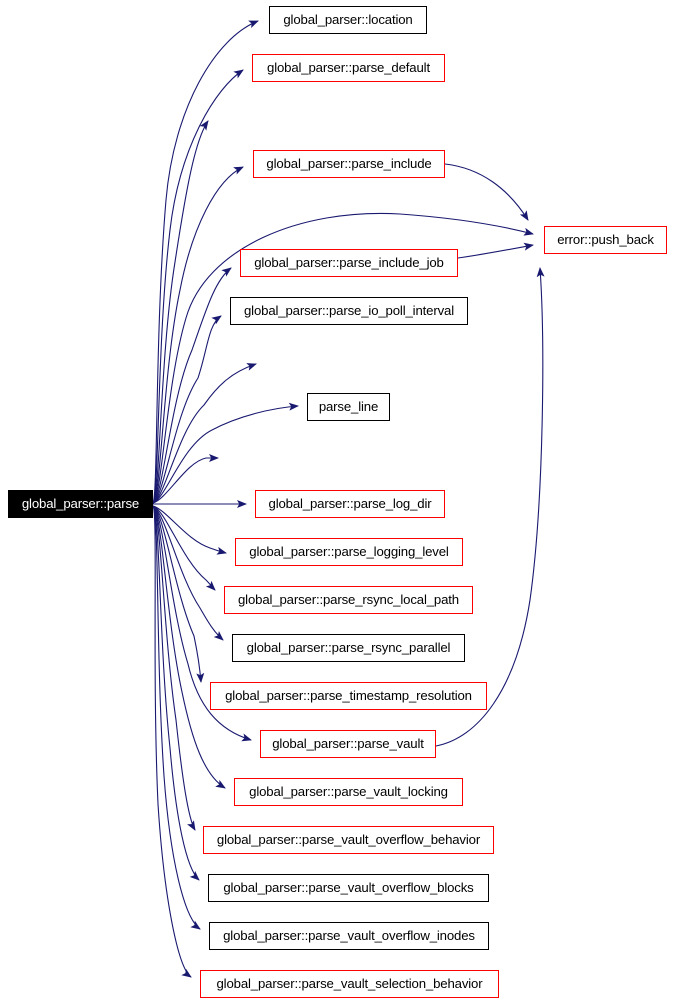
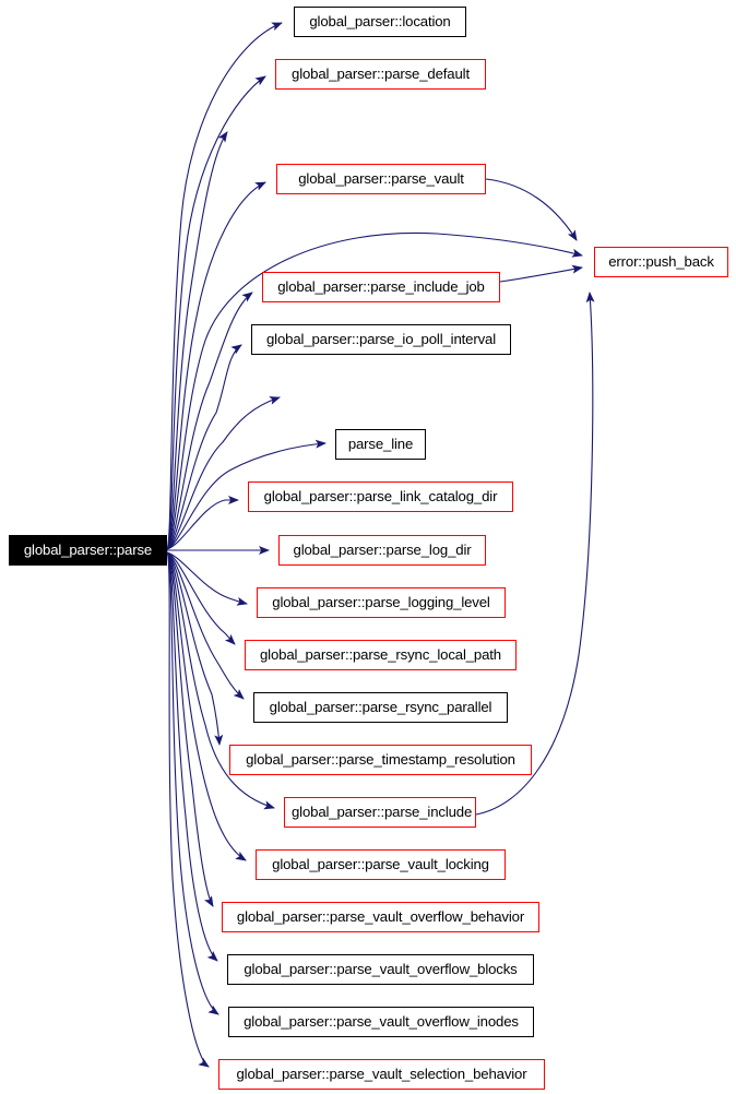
  global_parser::parse
  global_parser::location
  global_parser::parse_default
- global_parser::parse_include
+ global_parser::parse_vault
  global_parser::parse_include_job
  global_parser::parse_io_poll_interval
  parse_line
+ global_parser::parse_link_catalog_dir
  global_parser::parse_log_dir
  global_parser::parse_logging_level
  global_parser::parse_rsync_local_path
  global_parser::parse_rsync_parallel
  global_parser::parse_timestamp_resolution
- global_parser::parse_vault
+ global_parser::parse_include
  global_parser::parse_vault_locking
  global_parser::parse_vault_overflow_behavior
  global_parser::parse_vault_overflow_blocks
  global_parser::parse_vault_overflow_inodes
  global_parser::parse_vault_selection_behavior
  error::push_back
